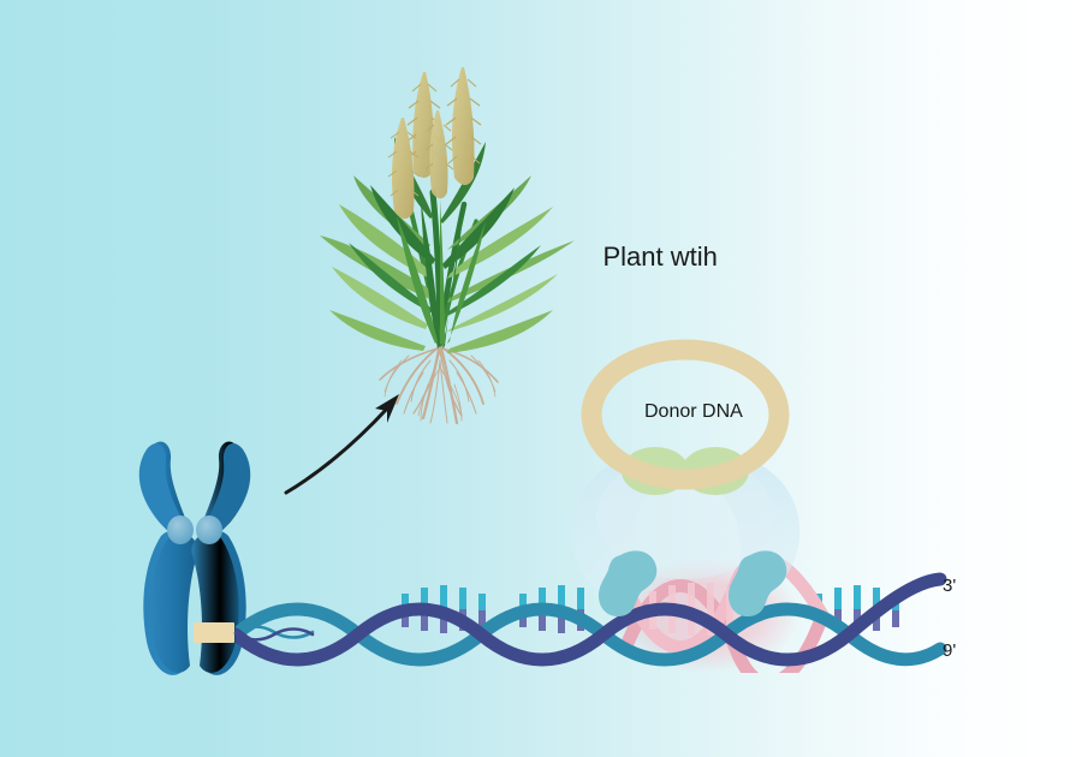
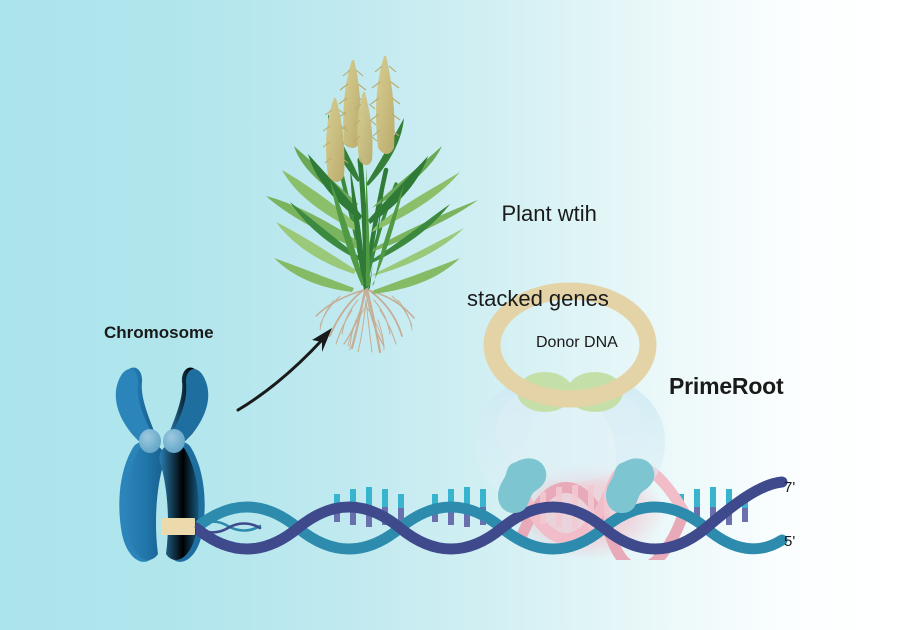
  Plant wtih
+ stacked genes
+ Chromosome
+ PrimeRoot
  Donor DNA
- 3'
+ 7'
- 9'
+ 5'
